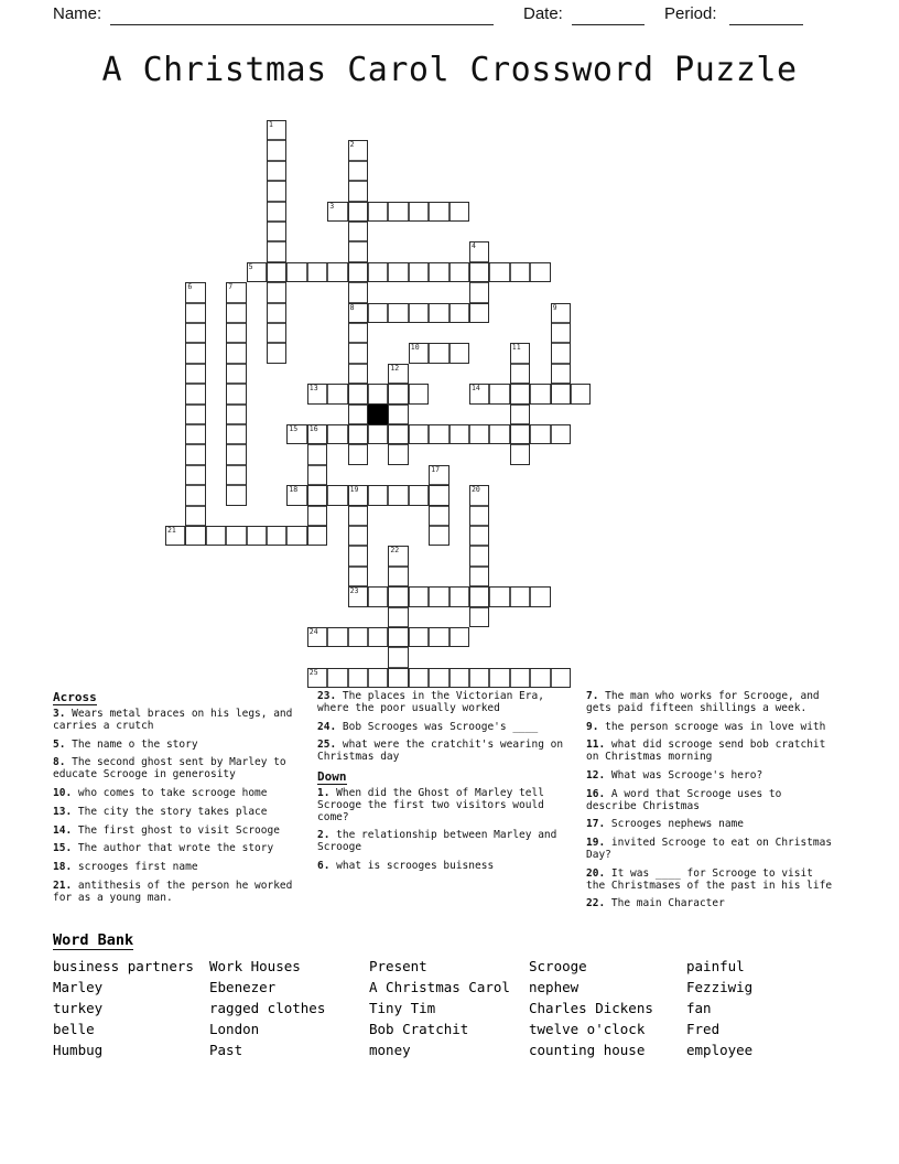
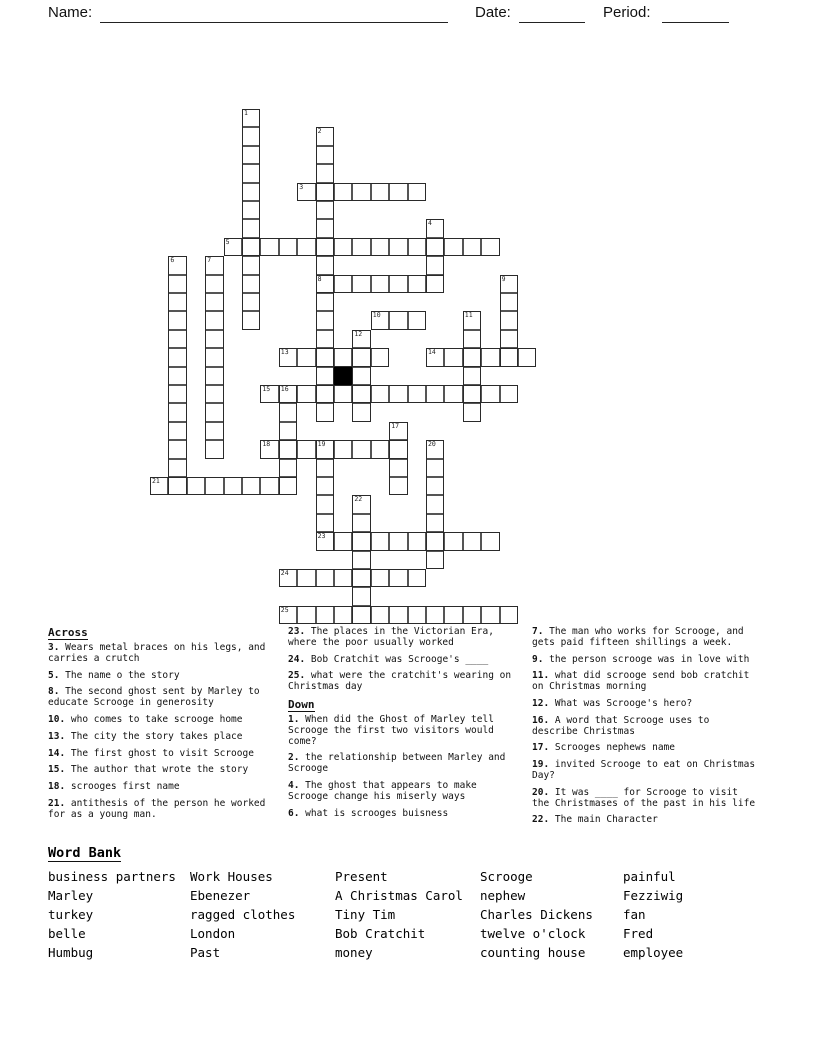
  Name:
  Date:
  Period:
- A Christmas Carol Crossword Puzzle
  1
  2
  8
  3
  4
  5
  6
  7
  9
  10
  11
  12
  13
  14
  15
  16
  17
  18
  19
  23
  20
  21
  22
  24
  25
  Across
  3. Wears metal braces on his legs, and carries a crutch
  5. The name o the story
  8. The second ghost sent by Marley to educate Scrooge in generosity
  10. who comes to take scrooge home
  13. The city the story takes place
  14. The first ghost to visit Scrooge
  15. The author that wrote the story
  18. scrooges first name
  21. antithesis of the person he worked for as a young man.
  23. The places in the Victorian Era, where the poor usually worked
- 24. Bob Scrooges was Scrooge's ____
+ 24. Bob Cratchit was Scrooge's ____
  25. what were the cratchit's wearing on Christmas day
  Down
  1. When did the Ghost of Marley tell Scrooge the first two visitors would come?
  2. the relationship between Marley and Scrooge
+ 4. The ghost that appears to make Scrooge change his miserly ways
  6. what is scrooges buisness
  7. The man who works for Scrooge, and gets paid fifteen shillings a week.
  9. the person scrooge was in love with
  11. what did scrooge send bob cratchit on Christmas morning
  12. What was Scrooge's hero?
  16. A word that Scrooge uses to describe Christmas
  17. Scrooges nephews name
  19. invited Scrooge to eat on Christmas Day?
  20. It was ____ for Scrooge to visit the Christmases of the past in his life
  22. The main Character
  Word Bank
  business partners
  Marley
  turkey
  belle
  Humbug
  Work Houses
  Ebenezer
  ragged clothes
  London
  Past
  Present
  A Christmas Carol
  Tiny Tim
  Bob Cratchit
  money
  Scrooge
  nephew
  Charles Dickens
  twelve o'clock
  counting house
  painful
  Fezziwig
  fan
  Fred
  employee
